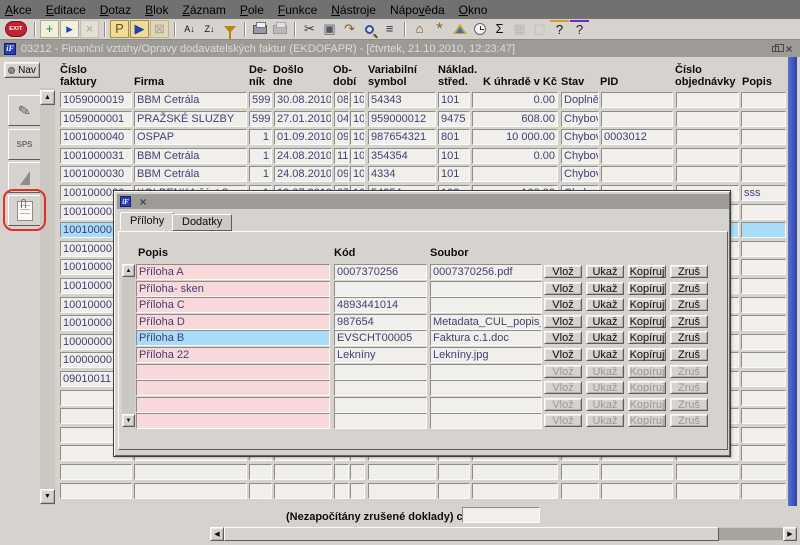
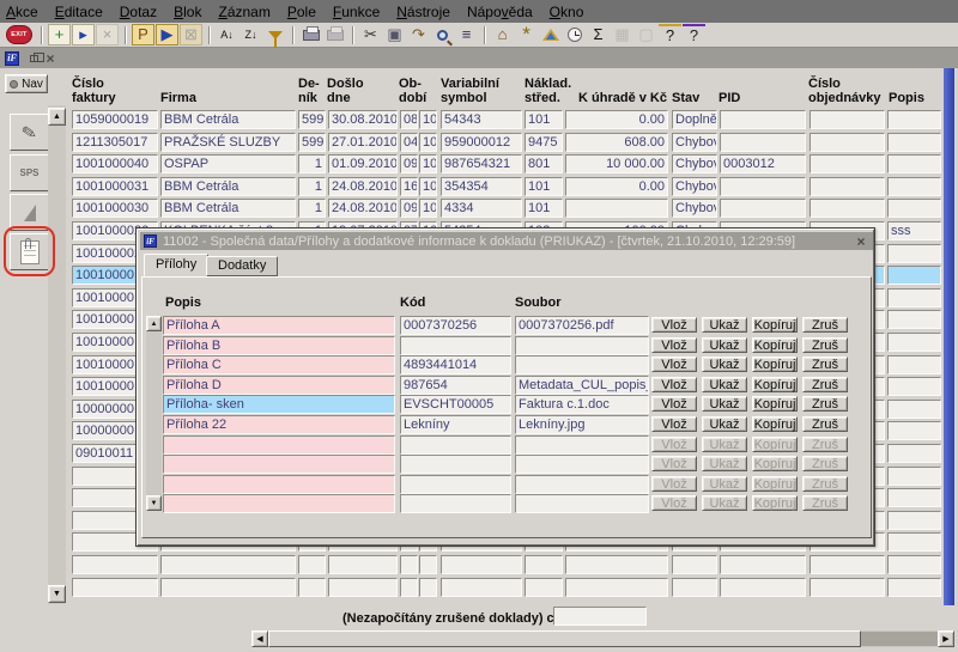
  Akce
  Editace
  Dotaz
  Blok
  Záznam
  Pole
  Funkce
  Nástroje
  Nápověda
  Okno
  +
  ▸
  ×
  P
  ▶
  ⊠
  A↓
  Z↓
  ✂
  ▣
  ↷
  ≡
  ⌂
  *
  Σ
  ▦
  ▢
  ?
  ?
  iF
- 03212 - Finanční vztahy/Opravy dodavatelských faktur (EKDOFAPR) - [čtvrtek, 21.10.2010, 12:23:47]
  ×
  Nav
  SPS
  Číslo
  faktury
  Firma
  De-
  ník
  Došlo
  dne
  Ob-
  dobí
  Variabilní
  symbol
  Náklad.
  střed.
  K úhradě v Kč
  Stav
  PID
  Číslo
  objednávky
  Popis
  1059000019
  BBM Cetrála
  599
  30.08.2010
  08
  10
  54343
  101
  0.00
  Doplně
- 1059000001
+ 1211305017
  PRAŽSKÉ SLUZBY
  599
  27.01.2010
  04
  10
  959000012
  9475
  608.00
  Chybov
  1001000040
  OSPAP
  1
  01.09.2010
  09
  10
  987654321
  801
  10 000.00
  Chybov
  0003012
  1001000031
  BBM Cetrála
  1
  24.08.2010
- 11
+ 16
  10
  354354
  101
  0.00
  Chybov
  1001000030
  BBM Cetrála
  1
  24.08.2010
  09
  10
  4334
  101
  Chybov
  10010000
  sss
  10010000
  10010000
  10010000
  10010000
  10010000
  10010000
  10010000
  10000000
  10000000
  09010011
  (Nezapočítány zrušené doklady) c
  iF
+ 11002 - Společná data/Přílohy a dodatkové informace k dokladu (PRIUKAZ) - [čtvrtek, 21.10.2010, 12:29:59]
  ×
  Přílohy
  Dodatky
  Popis
  Kód
  Soubor
  Příloha A
  0007370256
  0007370256.pdf
  Vlož
  Ukaž
  Kopíruj
  Zruš
- Příloha- sken
+ Příloha B
  Vlož
  Ukaž
  Kopíruj
  Zruš
  Příloha C
  4893441014
  Vlož
  Ukaž
  Kopíruj
  Zruš
  Příloha D
  987654
  Metadata_CUL_popis
  Vlož
  Ukaž
  Kopíruj
  Zruš
- Příloha B
+ Příloha- sken
  EVSCHT00005
  Faktura c.1.doc
  Vlož
  Ukaž
  Kopíruj
  Zruš
  Příloha 22
  Lekníny
  Lekníny.jpg
  Vlož
  Ukaž
  Kopíruj
  Zruš
  Vlož
  Ukaž
  Kopíruj
  Zruš
  Vlož
  Ukaž
  Kopíruj
  Zruš
  Vlož
  Ukaž
  Kopíruj
  Zruš
  Vlož
  Ukaž
  Kopíruj
  Zruš
